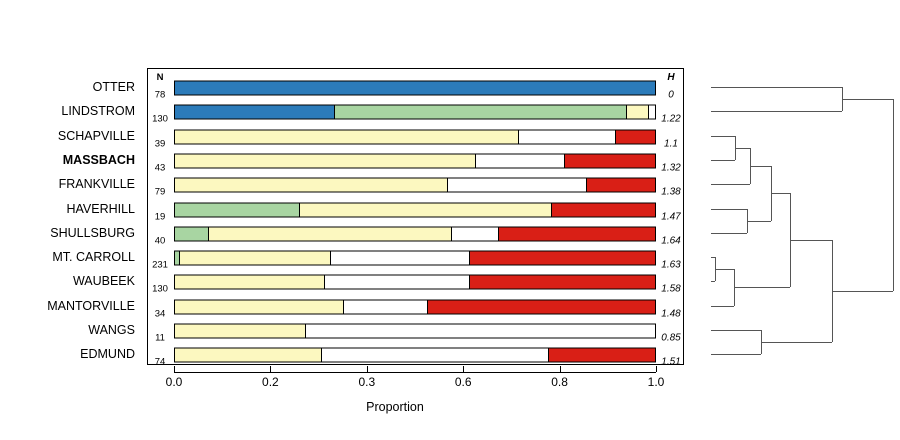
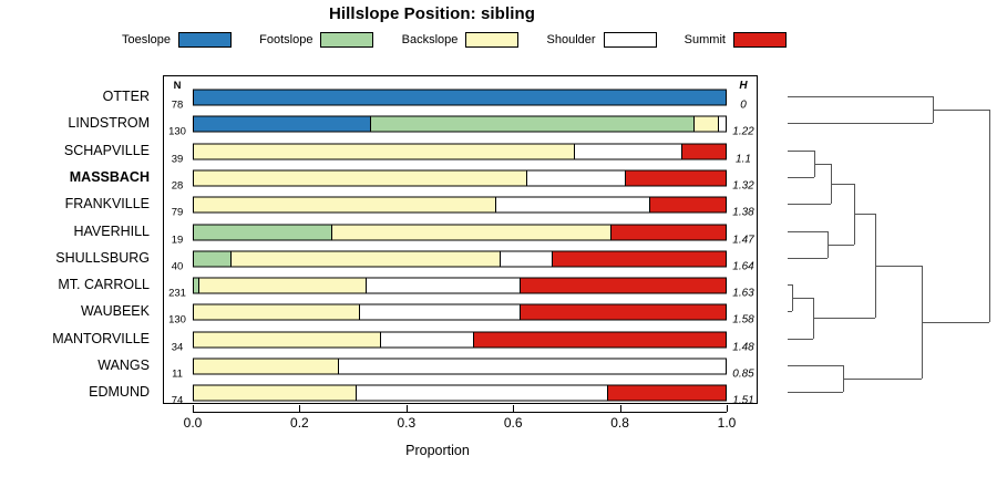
+ Hillslope Position: sibling
+ Toeslope
+ Footslope
+ Backslope
+ Shoulder
+ Summit
  OTTER
  LINDSTROM
  SCHAPVILLE
  MASSBACH
  FRANKVILLE
  HAVERHILL
  SHULLSBURG
  MT. CARROLL
  WAUBEEK
  MANTORVILLE
  WANGS
  EDMUND
  N
  78
  130
  39
- 43
+ 28
  79
  19
  40
  231
  130
  34
  11
  74
  H
  0
  1.22
  1.1
  1.32
  1.38
  1.47
  1.64
  1.63
  1.58
  1.48
  0.85
  1.51
  0.0
  0.2
  0.3
  0.6
  0.8
  1.0
  Proportion
